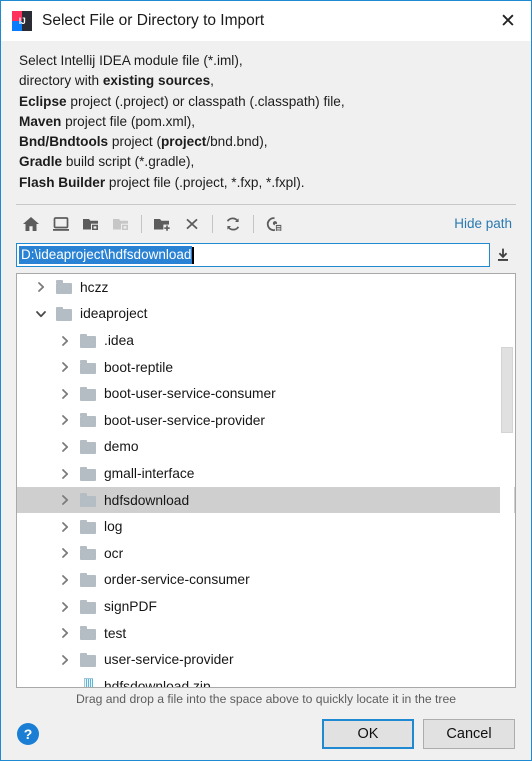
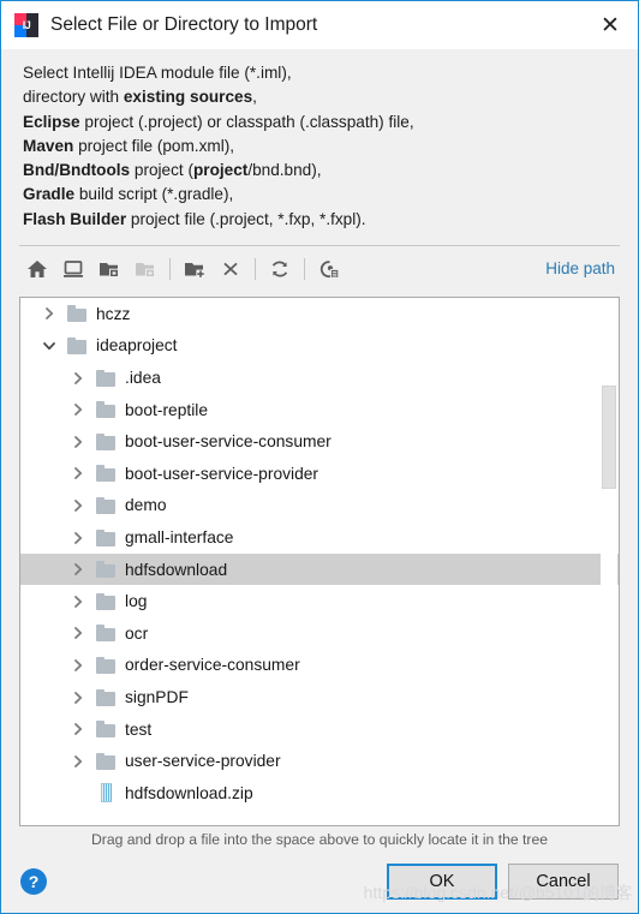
  IJ
  Select File or Directory to Import
  ✕
  Select Intellij IDEA module file (*.iml),
  directory with existing sources,
  Eclipse project (.project) or classpath (.classpath) file,
  Maven project file (pom.xml),
  Bnd/Bndtools project (project/bnd.bnd),
  Gradle build script (*.gradle),
  Flash Builder project file (.project, *.fxp, *.fxpl).
  Hide path
- D:\ideaproject\hdfsdownload
  hczz
  ideaproject
  .idea
  boot-reptile
  boot-user-service-consumer
  boot-user-service-provider
  demo
  gmall-interface
  hdfsdownload
  log
  ocr
  order-service-consumer
  signPDF
  test
  user-service-provider
  hdfsdownload.zip
  Drag and drop a file into the space above to quickly locate it in the tree
  ?
  OK
  Cancel
+ https://blog.csdn.net/@b5101的博客
